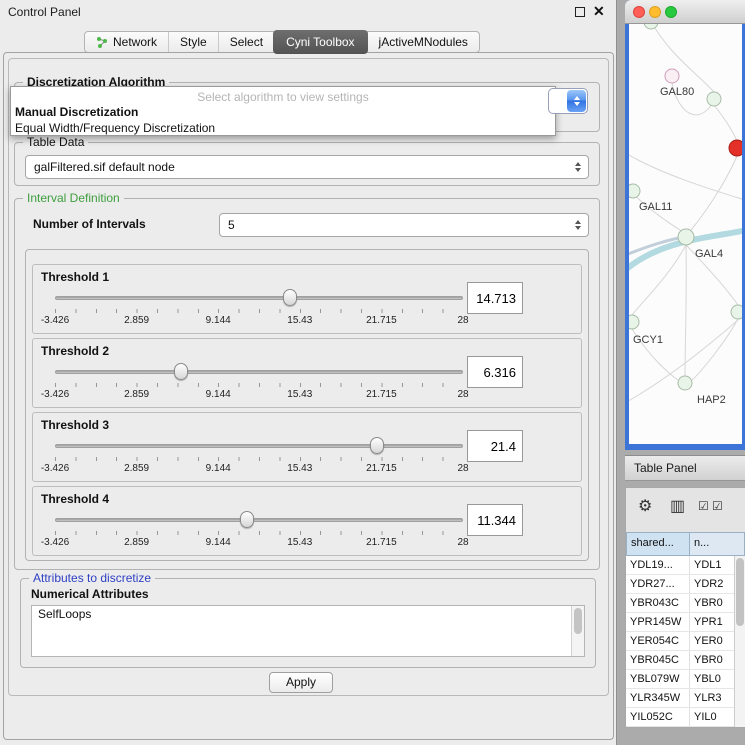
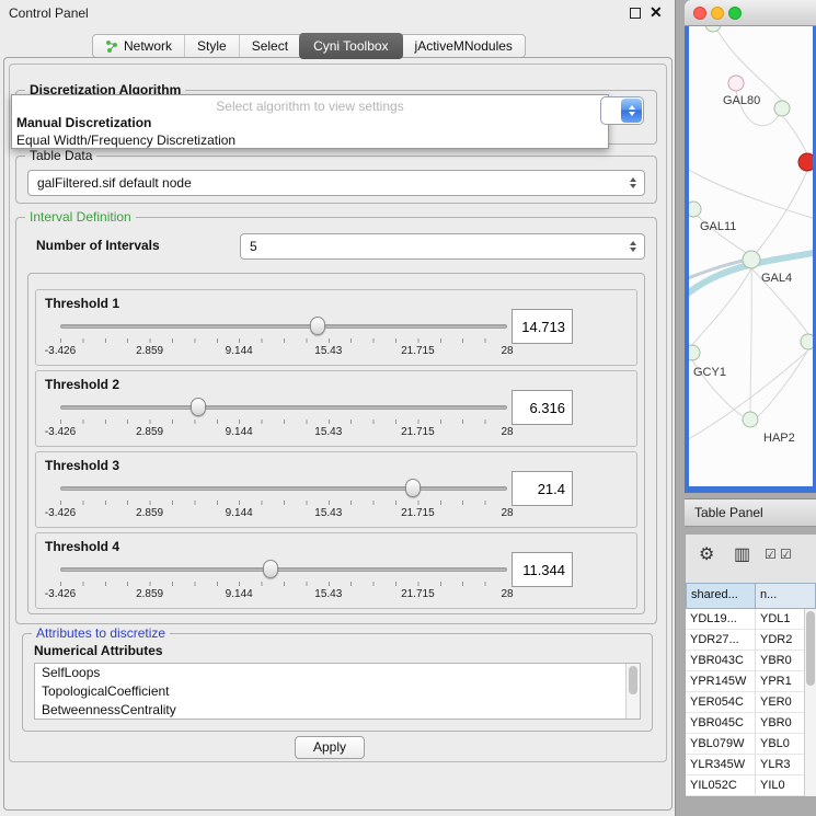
  Control Panel
  ✕
  Network
  Style
  Select
  Cyni Toolbox
  jActiveMNodules
  Discretization Algorithm
  Select algorithm to view settings
  Manual Discretization
  Equal Width/Frequency Discretization
  Table Data
  galFiltered.sif default node
  Interval Definition
  Number of Intervals
  5
  Threshold 1
  -3.426
  2.859
  9.144
  15.43
  21.715
  28
  14.713
  Threshold 2
  -3.426
  2.859
  9.144
  15.43
  21.715
  28
  6.316
  Threshold 3
  -3.426
  2.859
  9.144
  15.43
  21.715
  28
  21.4
  Threshold 4
  -3.426
  2.859
  9.144
  15.43
  21.715
  28
  11.344
  Attributes to discretize
  Numerical Attributes
  SelfLoops
+ TopologicalCoefficient
+ BetweennessCentrality
  Apply
  GAL80
  GAL11
  GAL4
  GCY1
  HAP2
  Table Panel
  ⚙
  ▥
  ☑
  ☑
  shared...
  n...
  YDL19...
  YDL1
  YDR27...
  YDR2
  YBR043C
  YBR0
  YPR145W
  YPR1
  YER054C
  YER0
  YBR045C
  YBR0
  YBL079W
  YBL0
  YLR345W
  YLR3
  YIL052C
  YIL0
